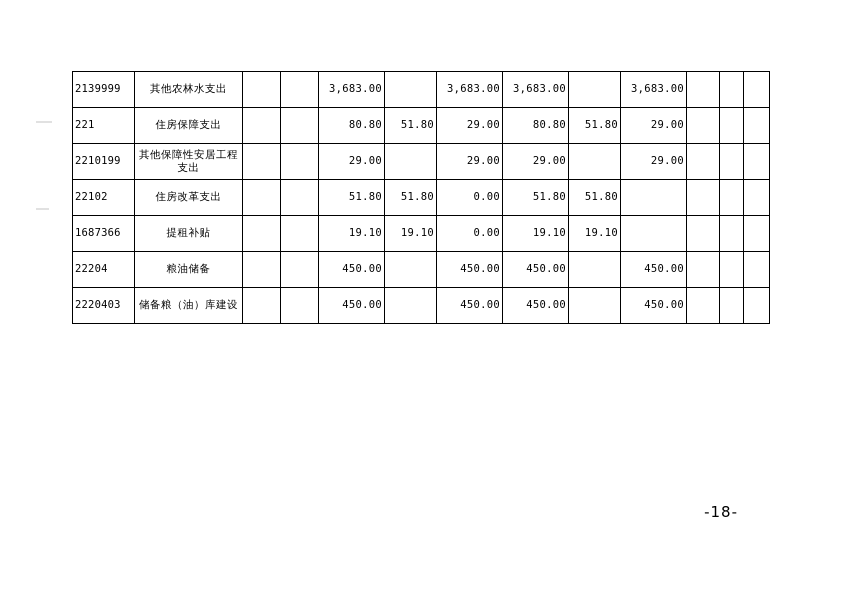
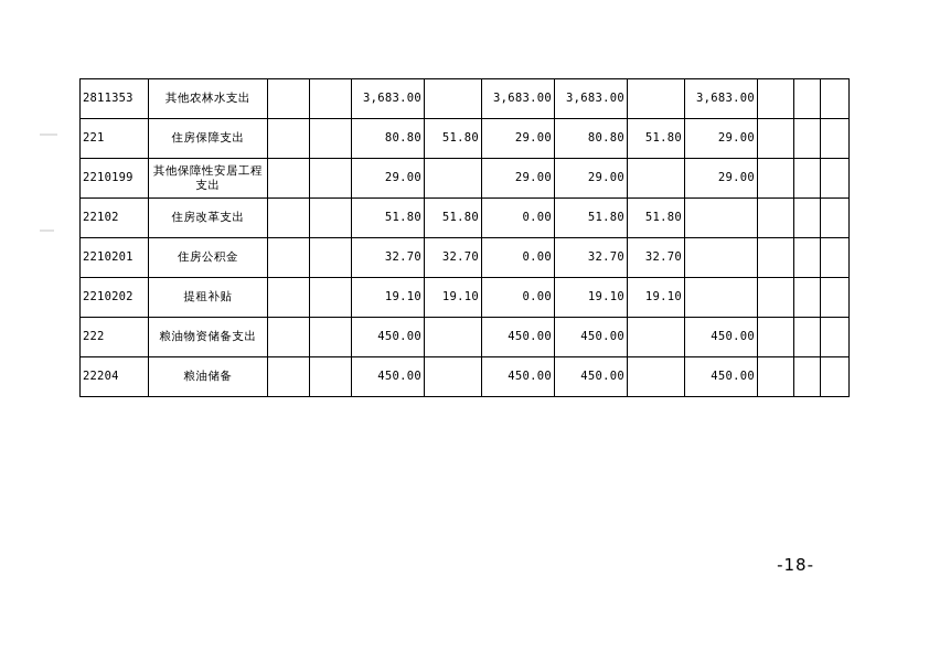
- 2139999	其他农林水支出			3,683.00		3,683.00	3,683.00		3,683.00
+ 2811353	其他农林水支出			3,683.00		3,683.00	3,683.00		3,683.00
  221	住房保障支出			80.80	51.80	29.00	80.80	51.80	29.00
  2210199	其他保障性安居工程支出			29.00		29.00	29.00		29.00
  22102	住房改革支出			51.80	51.80	0.00	51.80	51.80
+ 2210201	住房公积金			32.70	32.70	0.00	32.70	32.70
- 1687366	提租补贴			19.10	19.10	0.00	19.10	19.10
+ 2210202	提租补贴			19.10	19.10	0.00	19.10	19.10
+ 222	粮油物资储备支出			450.00		450.00	450.00		450.00
  22204	粮油储备			450.00		450.00	450.00		450.00
- 2220403	储备粮（油）库建设			450.00		450.00	450.00		450.00
  -18-
